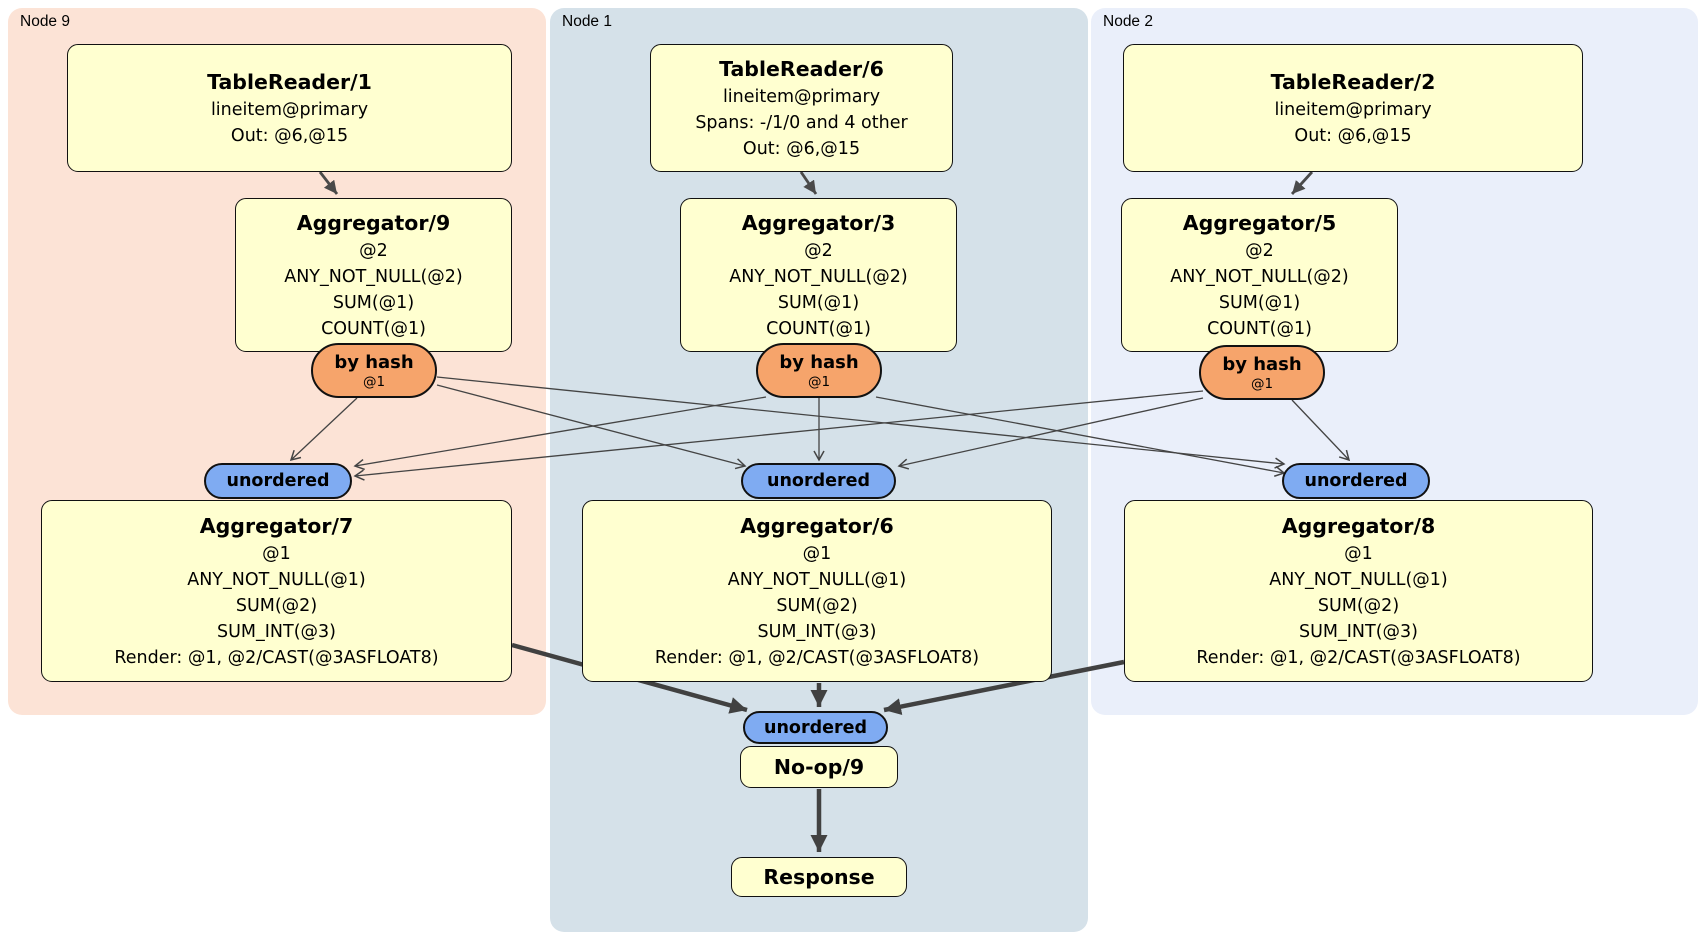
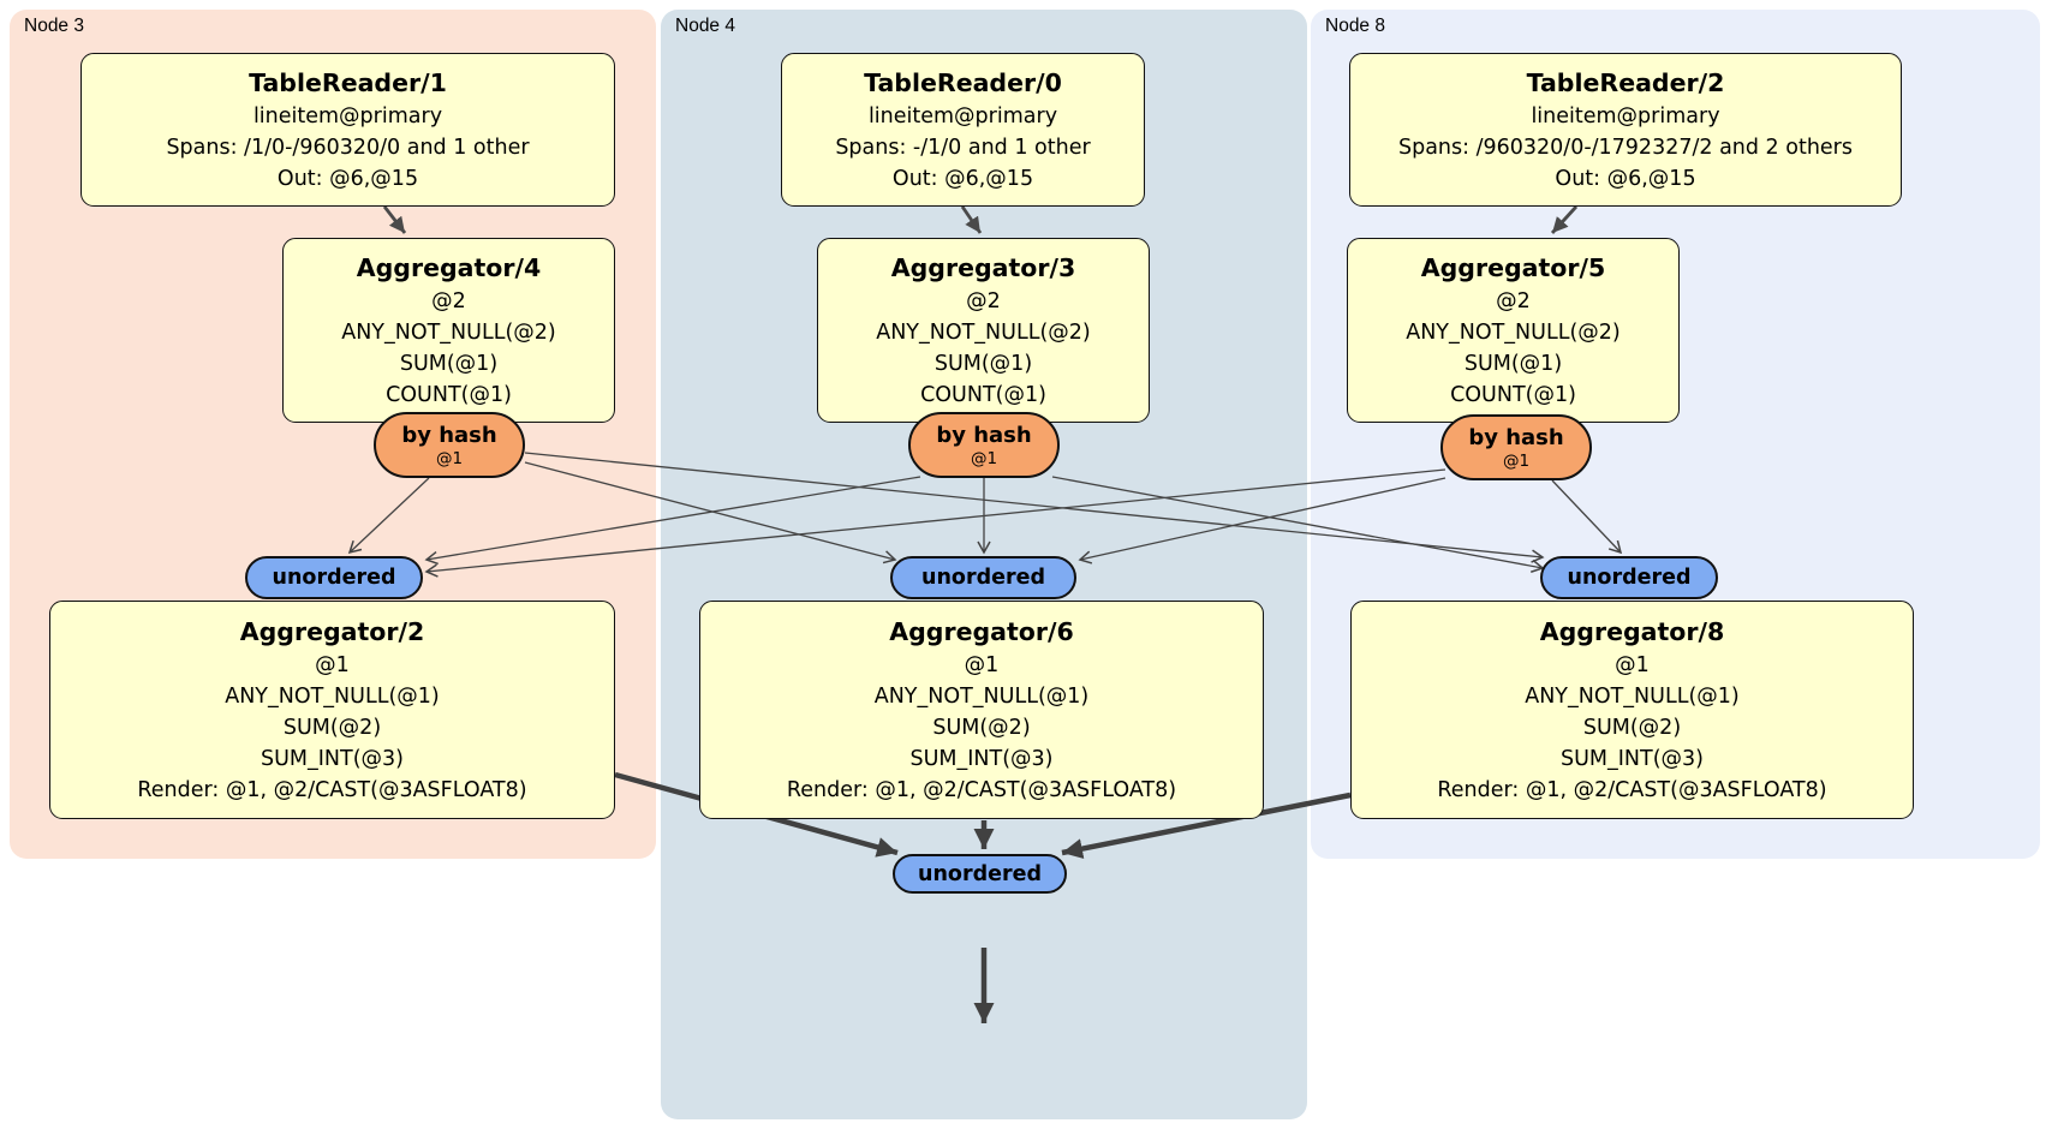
- Node 9
+ Node 3
- Node 1
+ Node 4
- Node 2
+ Node 8
  TableReader/1
  lineitem@primary
+ Spans: /1/0-/960320/0 and 1 other
  Out: @6,@15
- Aggregator/9
+ Aggregator/4
  @2
  ANY_NOT_NULL(@2)
  SUM(@1)
  COUNT(@1)
  by hash
  @1
  unordered
- Aggregator/7
+ Aggregator/2
  @1
  ANY_NOT_NULL(@1)
  SUM(@2)
  SUM_INT(@3)
  Render: @1, @2/CAST(@3ASFLOAT8)
- TableReader/6
+ TableReader/0
  lineitem@primary
- Spans: -/1/0 and 4 other
+ Spans: -/1/0 and 1 other
  Out: @6,@15
  Aggregator/3
  @2
  ANY_NOT_NULL(@2)
  SUM(@1)
  COUNT(@1)
  by hash
  @1
  unordered
  Aggregator/6
  @1
  ANY_NOT_NULL(@1)
  SUM(@2)
  SUM_INT(@3)
  Render: @1, @2/CAST(@3ASFLOAT8)
  unordered
- No-op/9
- Response
  TableReader/2
  lineitem@primary
+ Spans: /960320/0-/1792327/2 and 2 others
  Out: @6,@15
  Aggregator/5
  @2
  ANY_NOT_NULL(@2)
  SUM(@1)
  COUNT(@1)
  by hash
  @1
  unordered
  Aggregator/8
  @1
  ANY_NOT_NULL(@1)
  SUM(@2)
  SUM_INT(@3)
  Render: @1, @2/CAST(@3ASFLOAT8)
